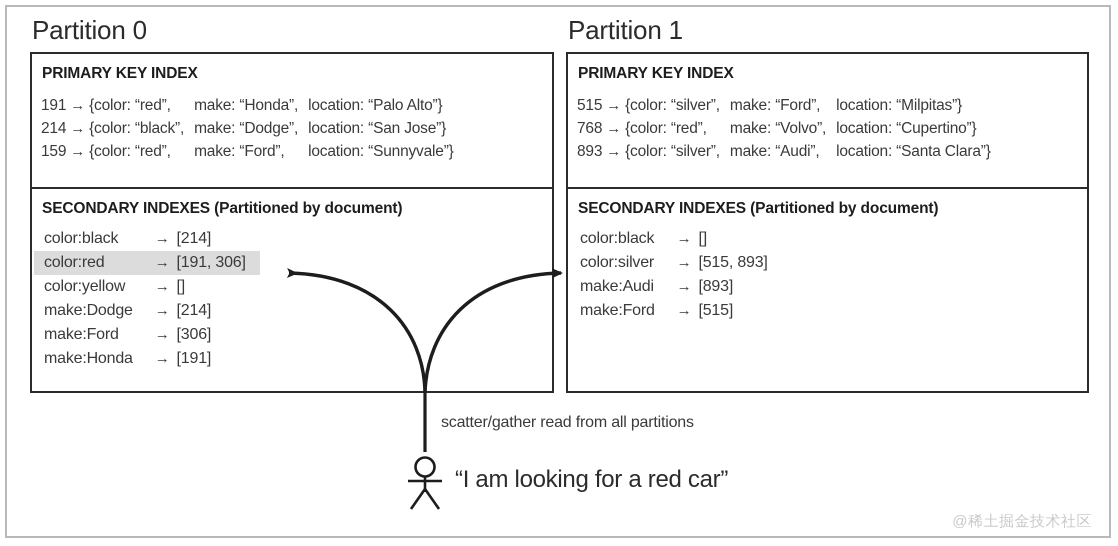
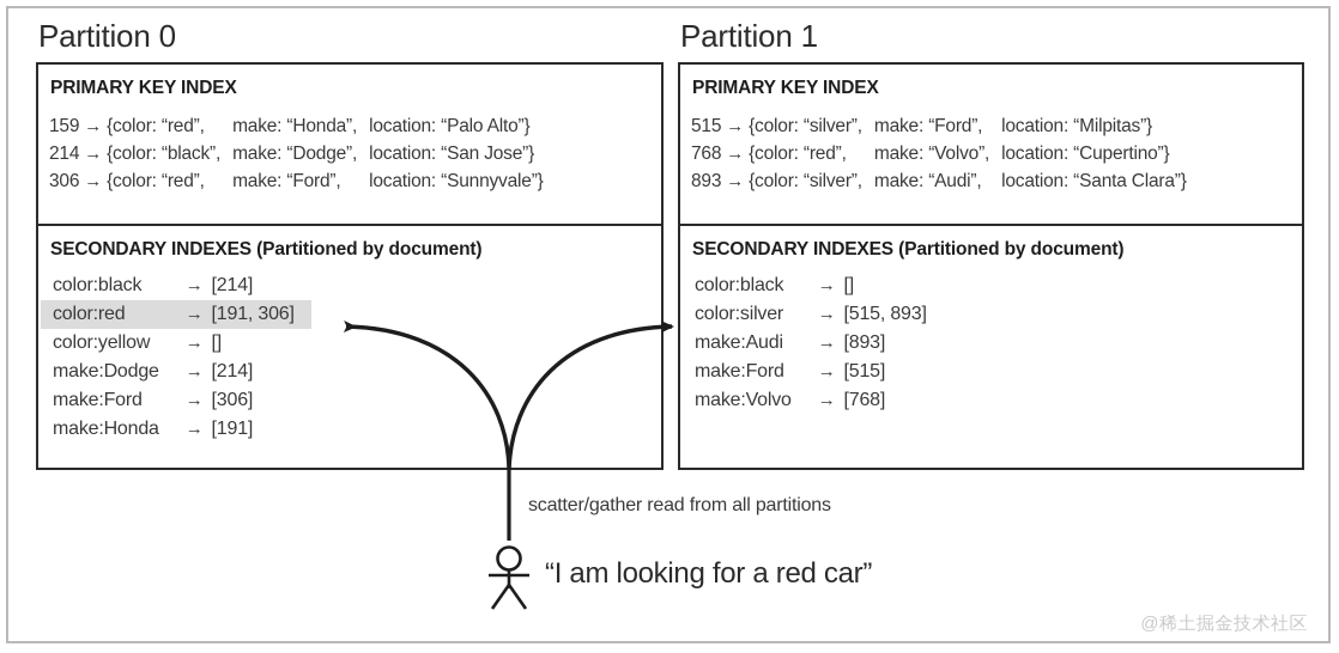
  Partition 0
  PRIMARY KEY INDEX
- 191	→	{color: “red”,	make: “Honda”,	location: “Palo Alto”}
+ 159	→	{color: “red”,	make: “Honda”,	location: “Palo Alto”}
  214	→	{color: “black”,	make: “Dodge”,	location: “San Jose”}
- 159	→	{color: “red”,	make: “Ford”,	location: “Sunnyvale”}
+ 306	→	{color: “red”,	make: “Ford”,	location: “Sunnyvale”}
  SECONDARY INDEXES (Partitioned by document)
  color:black	→	[214]
  color:red	→	[191, 306]
  color:yellow	→	[]
  make:Dodge	→	[214]
  make:Ford	→	[306]
  make:Honda	→	[191]
  Partition 1
  PRIMARY KEY INDEX
  515	→	{color: “silver”,	make: “Ford”,	location: “Milpitas”}
  768	→	{color: “red”,	make: “Volvo”,	location: “Cupertino”}
  893	→	{color: “silver”,	make: “Audi”,	location: “Santa Clara”}
  SECONDARY INDEXES (Partitioned by document)
  color:black	→	[]
  color:silver	→	[515, 893]
  make:Audi	→	[893]
  make:Ford	→	[515]
+ make:Volvo	→	[768]
  scatter/gather read from all partitions
  “I am looking for a red car”
  @稀土掘金技术社区
